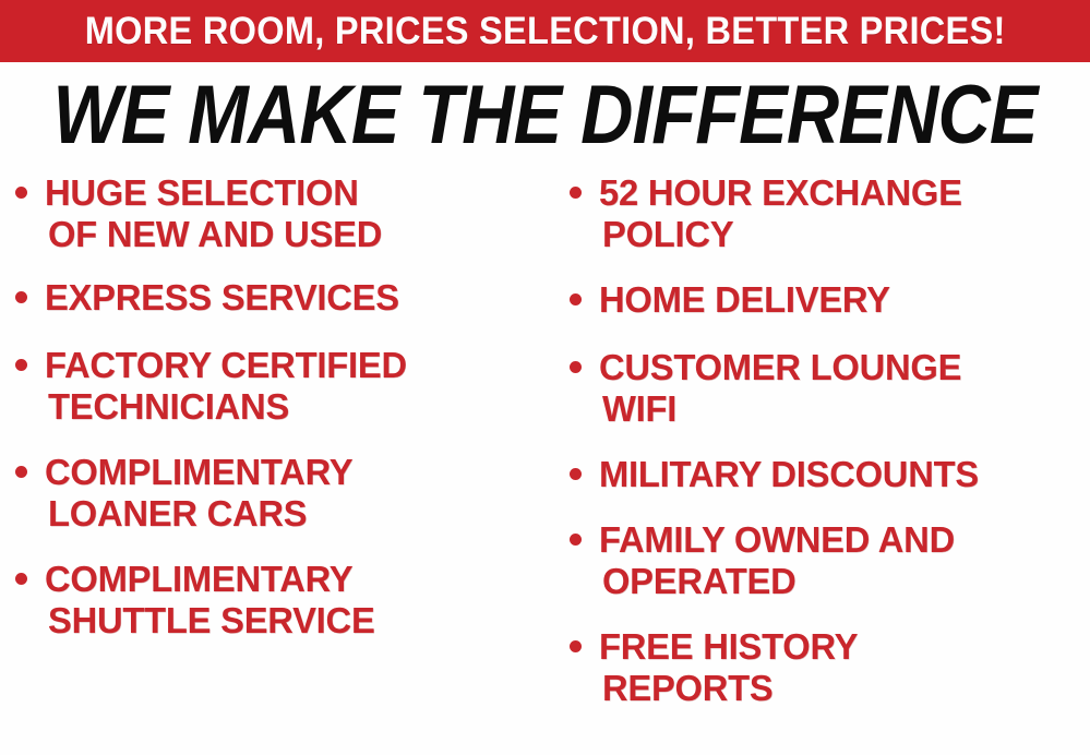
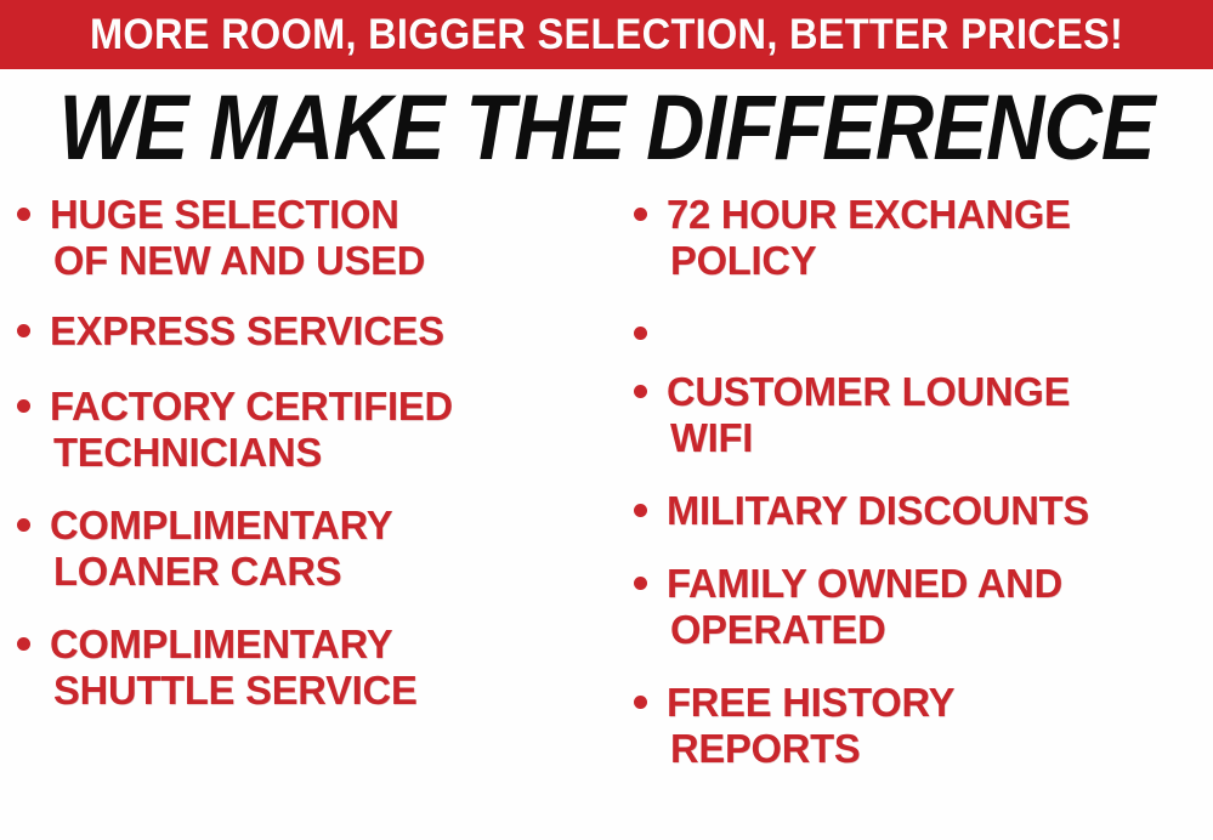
- MORE ROOM, PRICES SELECTION, BETTER PRICES!
+ MORE ROOM, BIGGER SELECTION, BETTER PRICES!
  WE MAKE THE DIFFERENCE
  HUGE SELECTION
  OF NEW AND USED
  EXPRESS SERVICES
  FACTORY CERTIFIED
  TECHNICIANS
  COMPLIMENTARY
  LOANER CARS
  COMPLIMENTARY
  SHUTTLE SERVICE
- 52 HOUR EXCHANGE
+ 72 HOUR EXCHANGE
  POLICY
- HOME DELIVERY
  CUSTOMER LOUNGE
  WIFI
  MILITARY DISCOUNTS
  FAMILY OWNED AND
  OPERATED
  FREE HISTORY
  REPORTS
